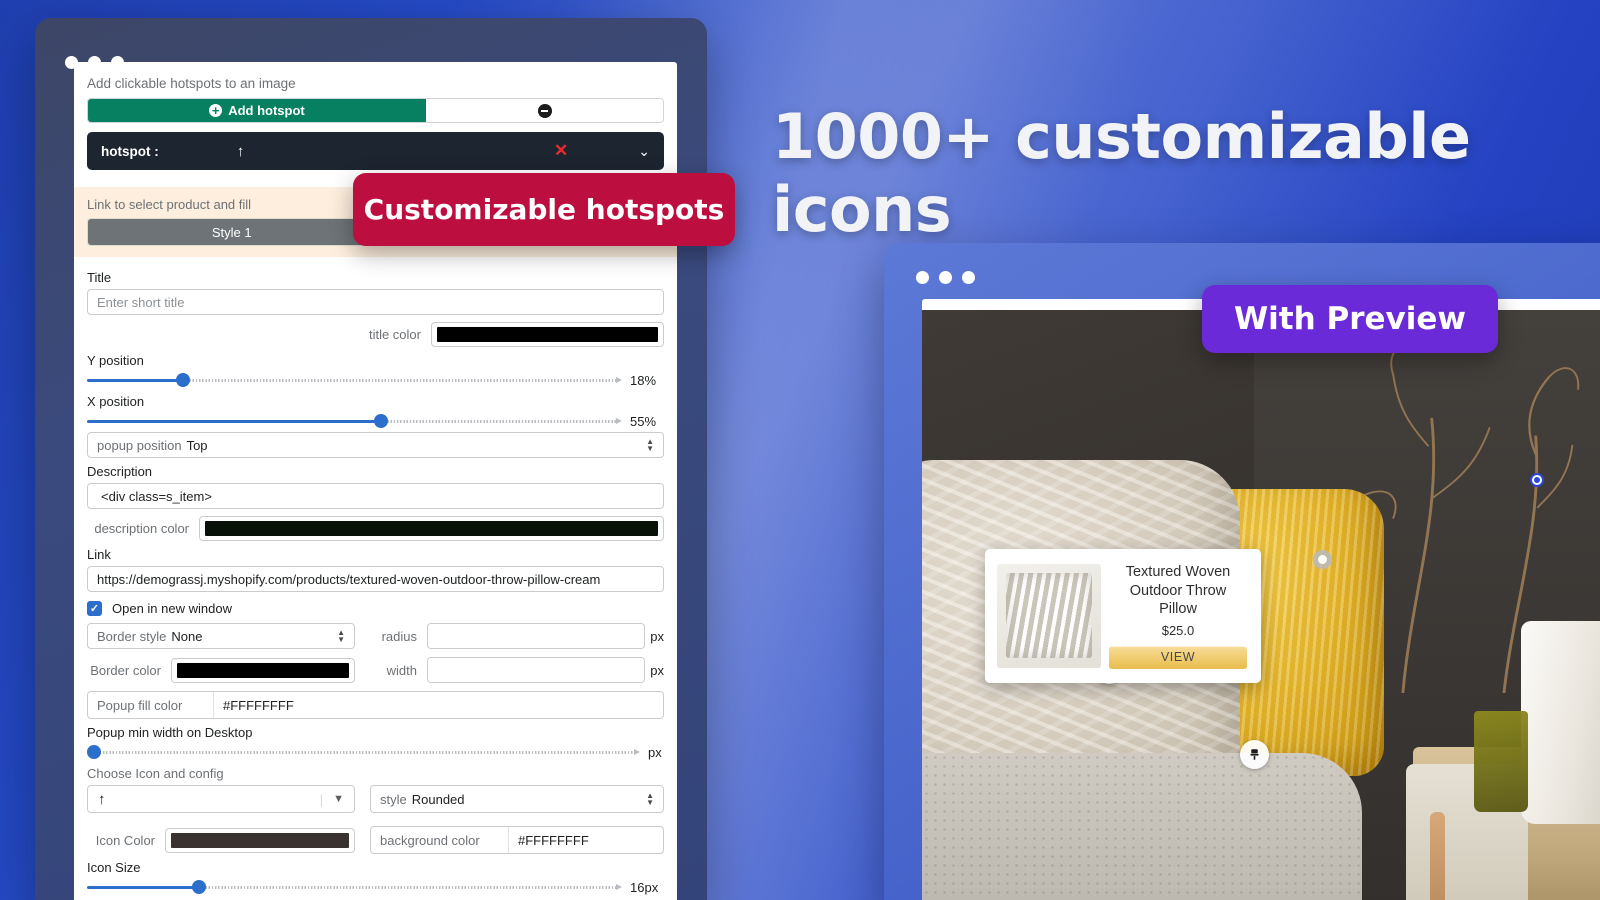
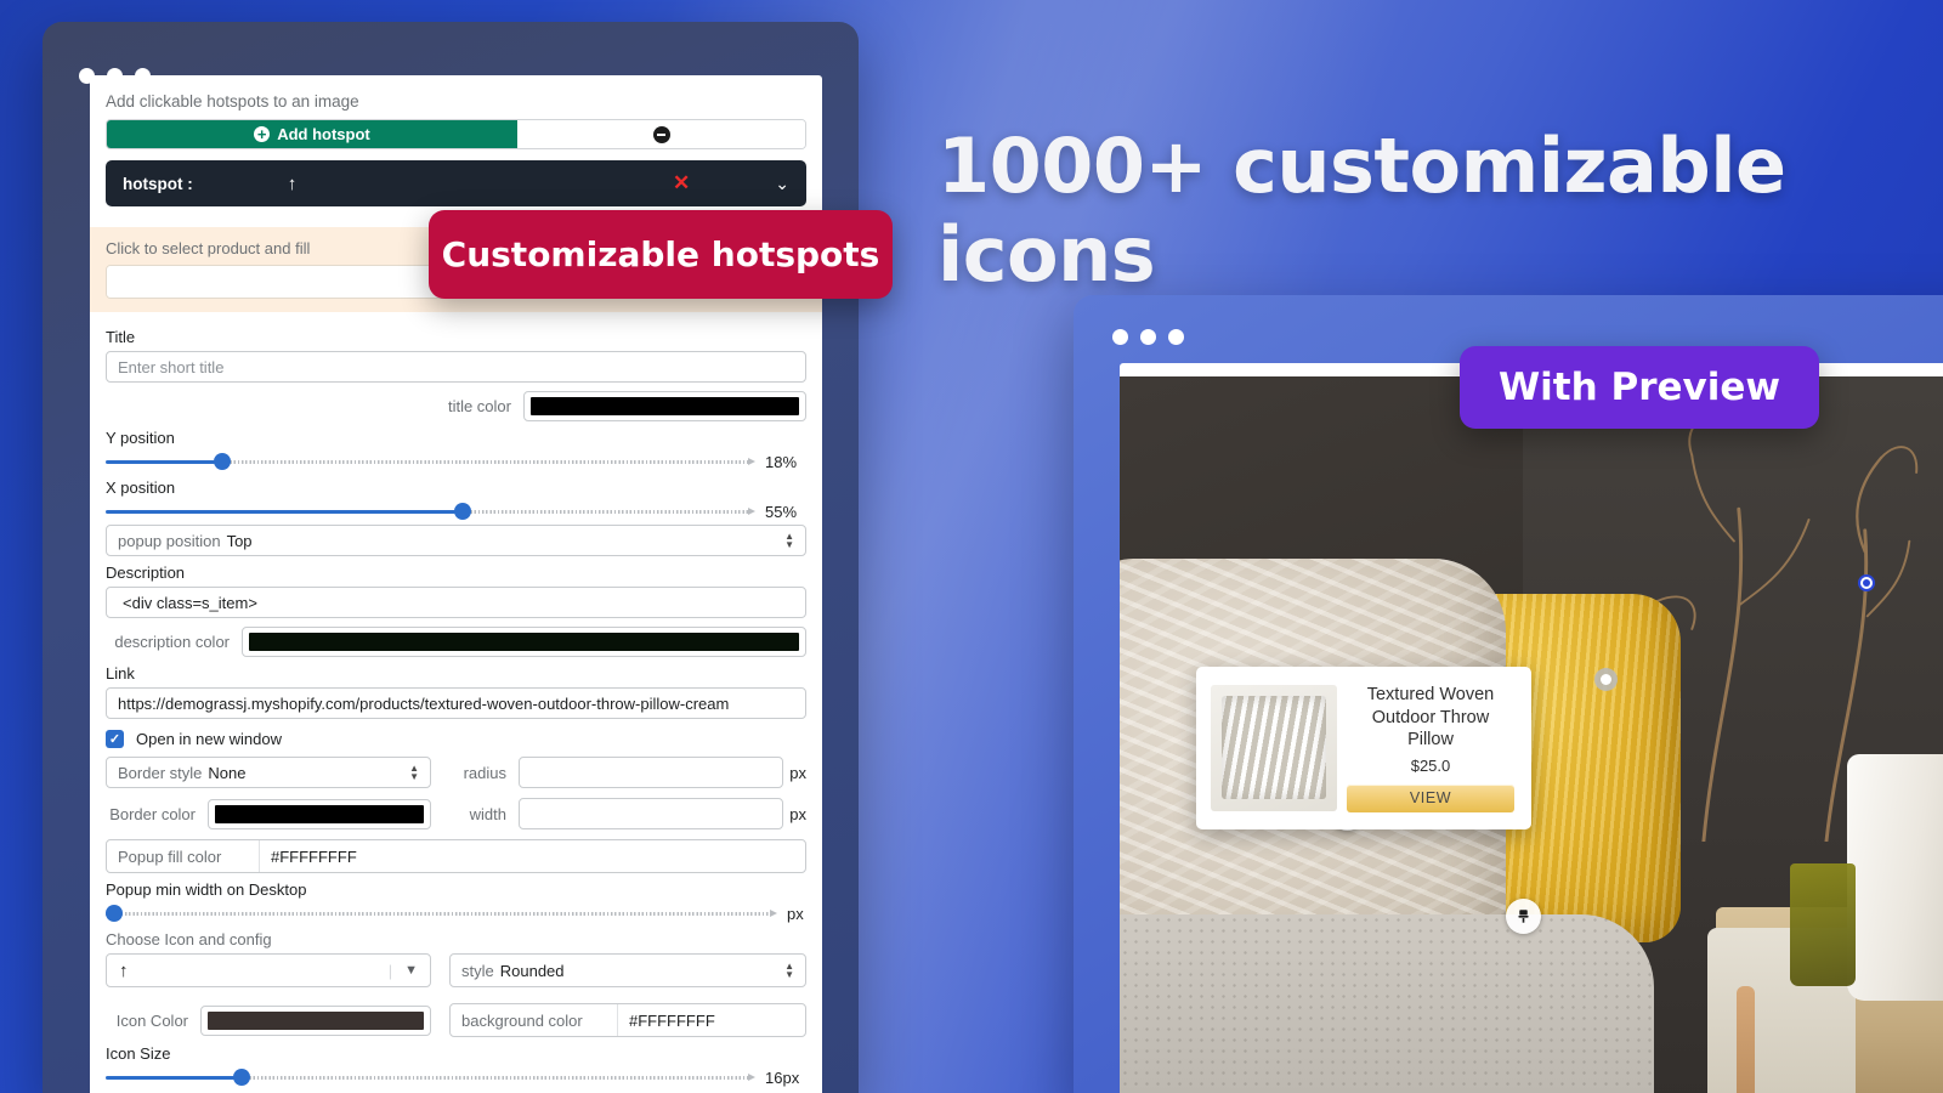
  Add clickable hotspots to an image
  +
  Add hotspot
  hotspot :
  ↑
  ✕
  ⌄
- Link to select product and fill
+ Click to select product and fill
- Style 1
  Title
  Enter short title
  title color
  Y position
  18%
  X position
  55%
  popup position
  Top
  ▲
  ▼
  Description
  <div class=s_item>
  description color
  Link
  https://demograssj.myshopify.com/products/textured-woven-outdoor-throw-pillow-cream
  ✓
  Open in new window
  Border style
  None
  ▲
  ▼
  radius
  px
  Border color
  width
  px
  Popup fill color
  #FFFFFFFF
  Popup min width on Desktop
  px
  Choose Icon and config
  ↑
  |
  ▼
  style
  Rounded
  ▲
  ▼
  Icon Color
  background color
  #FFFFFFFF
  Icon Size
  16px
  Textured Woven Outdoor Throw Pillow
  $25.0
  VIEW
  1000+ customizable icons
  Customizable hotspots
  With Preview
